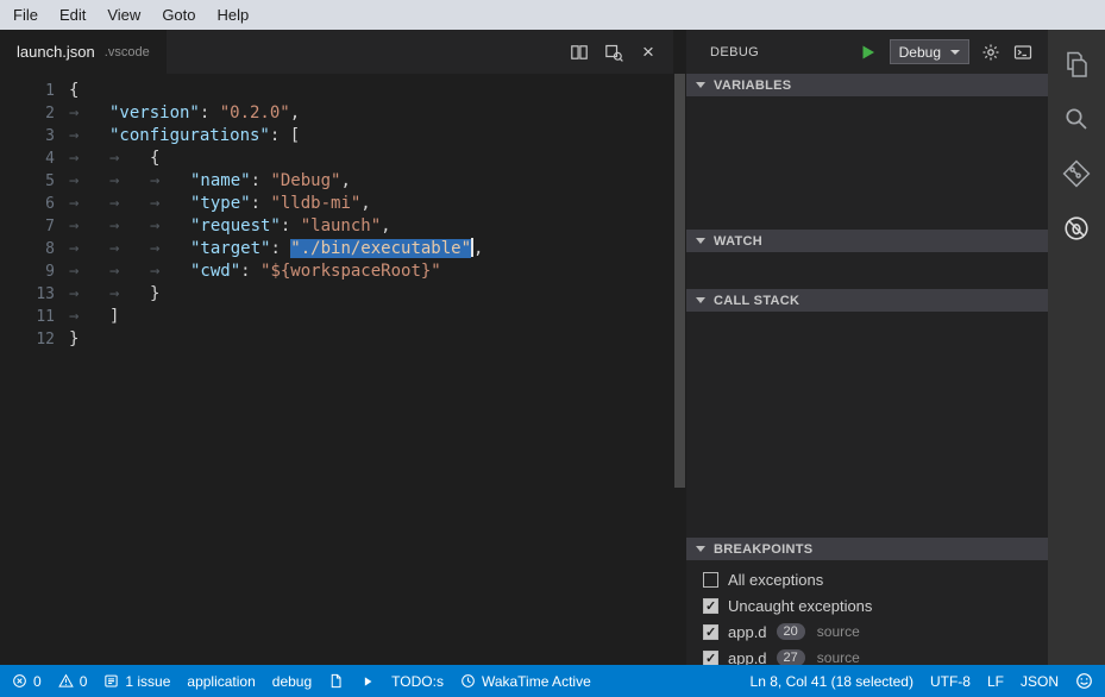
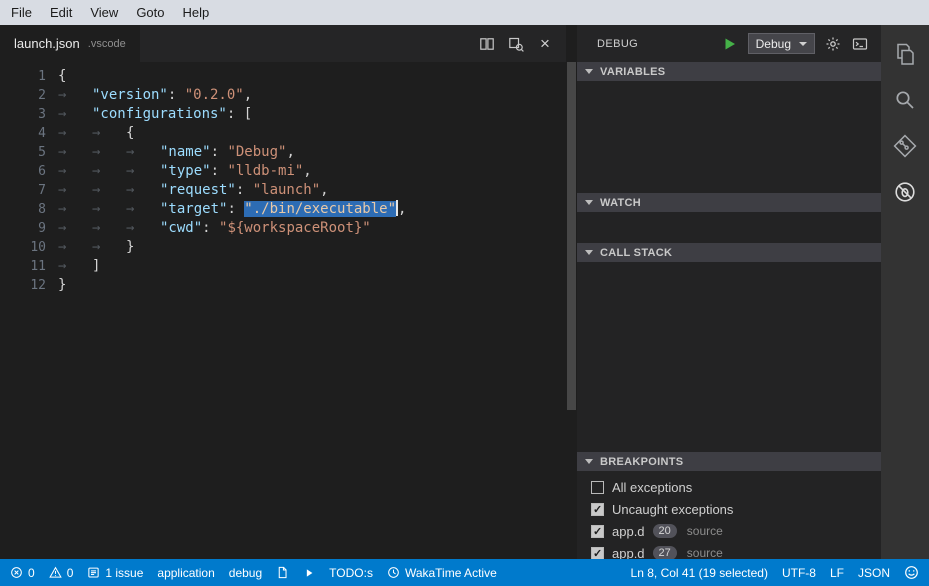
  File
  Edit
  View
  Goto
  Help
  launch.json
  .vscode
  ×
  1
  {
  2
  → "version": "0.2.0",
  3
  → "configurations": [
  4
  → → {
  5
  → → → "name": "Debug",
  6
  → → → "type": "lldb-mi",
  7
  → → → "request": "launch",
  8
  → → → "target": "./bin/executable" ,
  9
  → → → "cwd": "${workspaceRoot}"
- 13
+ 10
  → → }
  11
  → ]
  12
  }
  DEBUG
  Debug
  VARIABLES
  WATCH
  CALL STACK
  BREAKPOINTS
  All exceptions
  Uncaught exceptions
  app.d
  20
  source
  app.d
  27
  source
  0
  0
  1 issue
  application
  debug
  TODO:s
  WakaTime Active
- Ln 8, Col 41 (18 selected)
+ Ln 8, Col 41 (19 selected)
  UTF-8
  LF
  JSON
